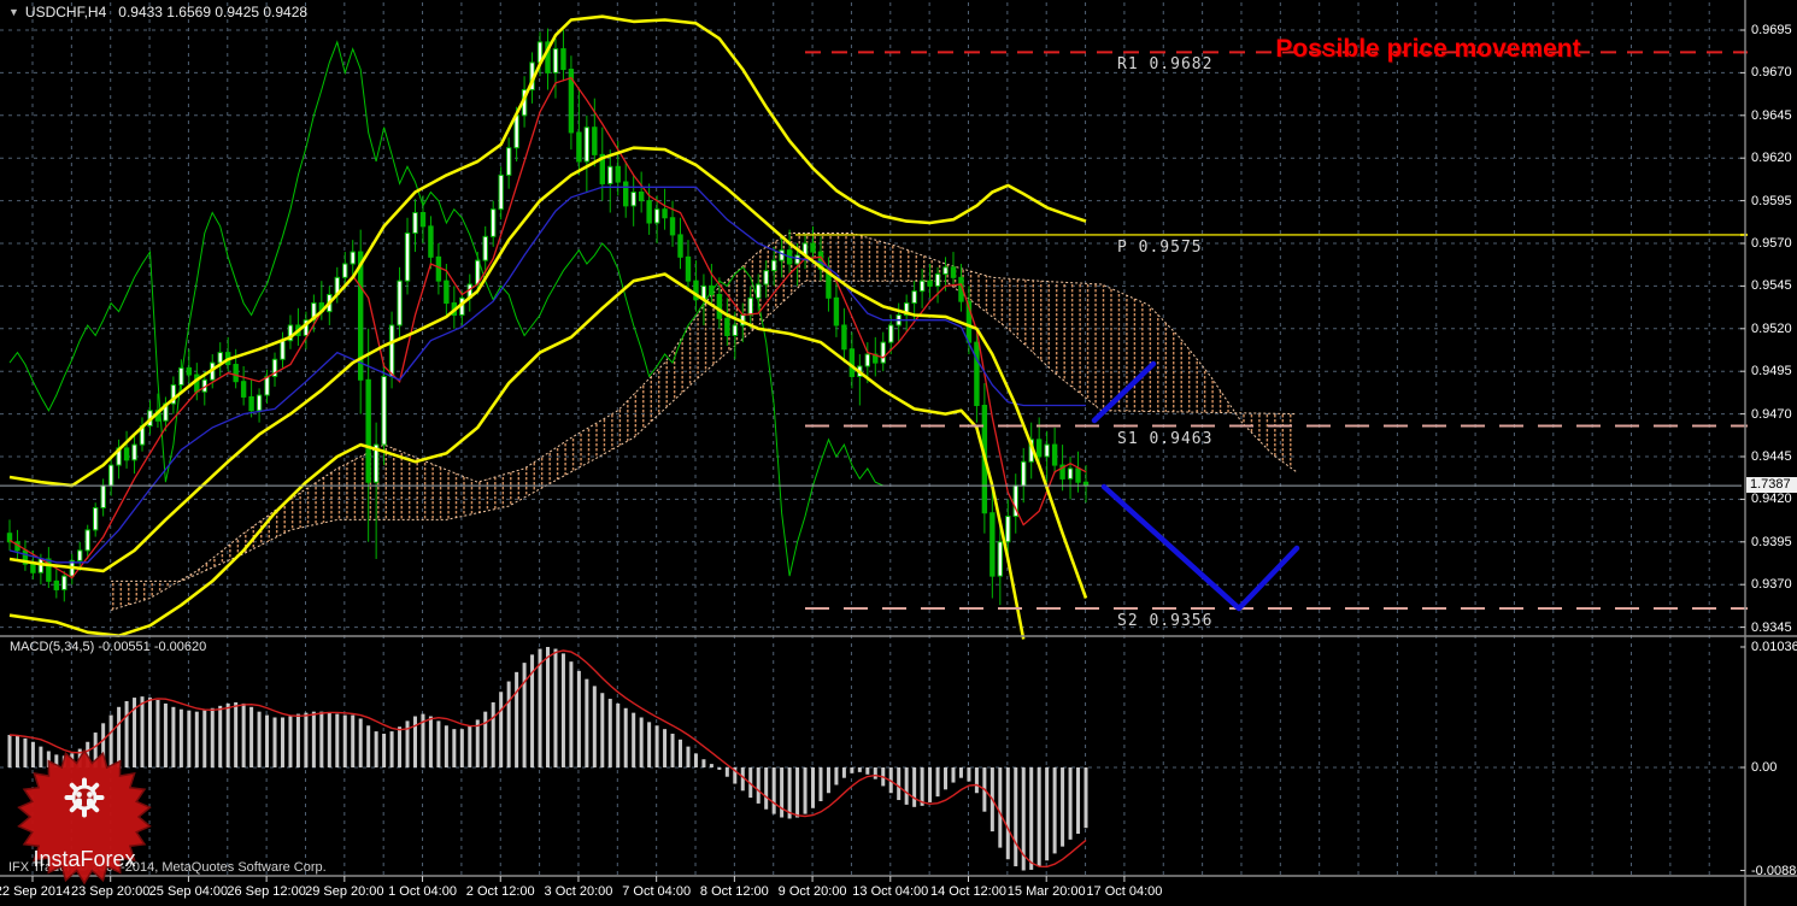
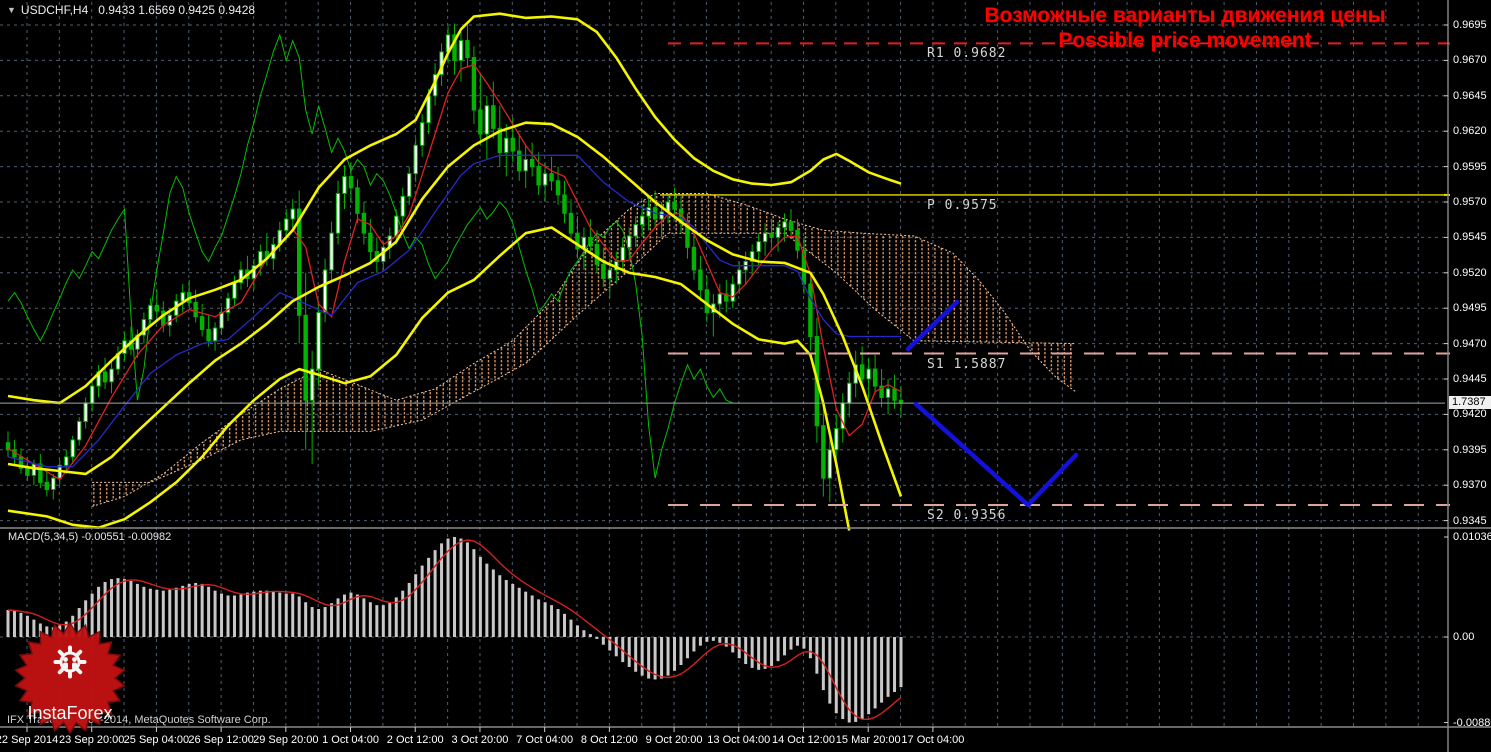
  ▼ USDCHF,H4 0.9433 1.6569 0.9425 0.9428
+ Возможные варианты движения цены
  Possible price movement
- MACD(5,34,5) -0.00551 -0.00620
+ MACD(5,34,5) -0.00551 -0.00982
  IFX Tr-2014, MetaQuotes Software Corp.
  0.9695
  0.9670
  0.9645
  0.9620
  0.9595
  0.9570
  0.9545
  0.9520
  0.9495
  0.9470
  0.9445
  0.9420
  0.9395
  0.9370
  0.9345
  0.01036
  0.00
  -0.0088
  2 Sep 2014
  23 Sep 20:00
  25 Sep 04:00
  26 Sep 12:00
  29 Sep 20:00
  1 Oct 04:00
  2 Oct 12:00
  3 Oct 20:00
  7 Oct 04:00
  8 Oct 12:00
  9 Oct 20:00
  13 Oct 04:00
  14 Oct 12:00
  15 Mar 20:00
  17 Oct 04:00
  1.7387
  R1 0.9682
  P 0.9575
- S1 0.9463
+ S1 1.5887
  S2 0.9356
  InstaForex
